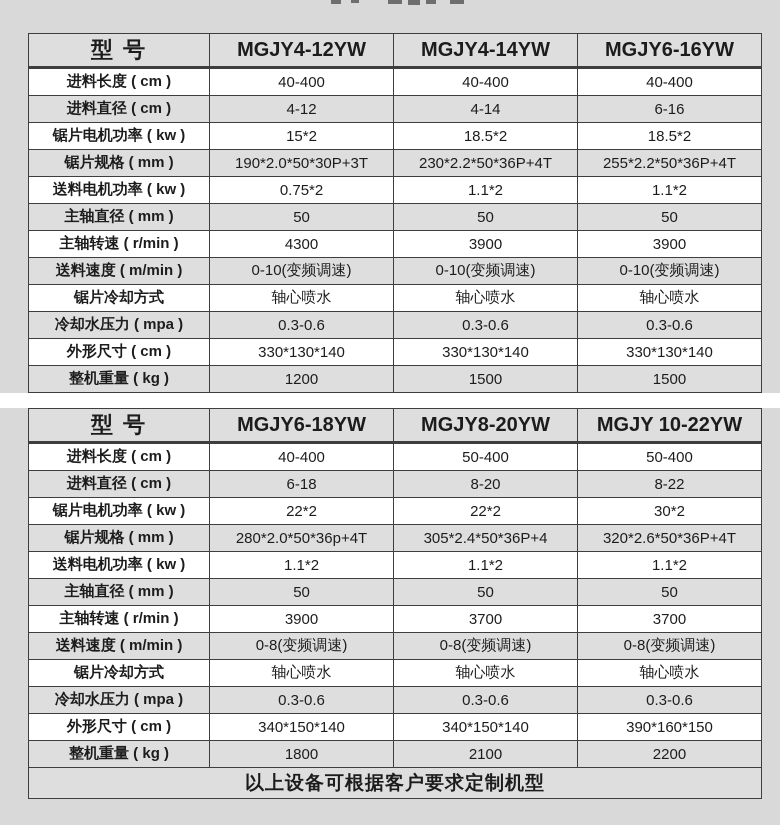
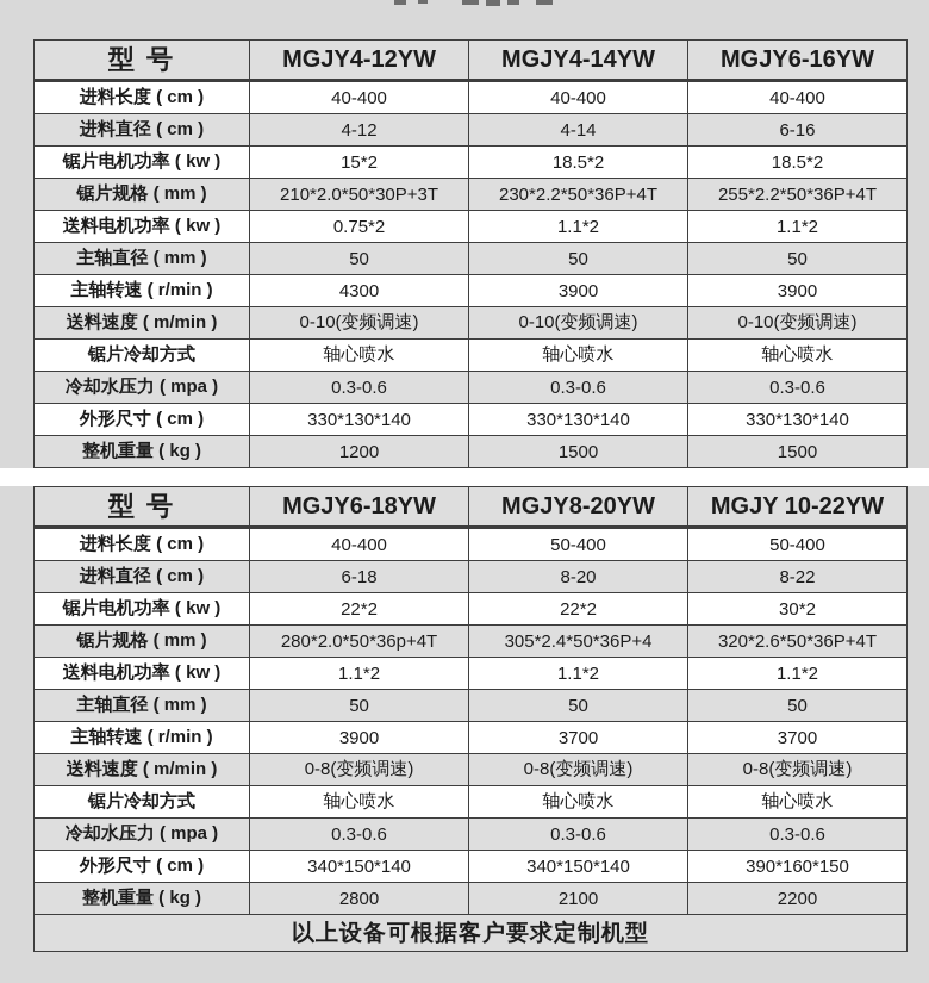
  型 号	MGJY4-12YW	MGJY4-14YW	MGJY6-16YW
  进料长度 ( cm )	40-400	40-400	40-400
  进料直径 ( cm )	4-12	4-14	6-16
  锯片电机功率 ( kw )	15*2	18.5*2	18.5*2
- 锯片规格 ( mm )	190*2.0*50*30P+3T	230*2.2*50*36P+4T	255*2.2*50*36P+4T
+ 锯片规格 ( mm )	210*2.0*50*30P+3T	230*2.2*50*36P+4T	255*2.2*50*36P+4T
  送料电机功率 ( kw )	0.75*2	1.1*2	1.1*2
  主轴直径 ( mm )	50	50	50
  主轴转速 ( r/min )	4300	3900	3900
  送料速度 ( m/min )	0-10(变频调速)	0-10(变频调速)	0-10(变频调速)
  锯片冷却方式	轴心喷水	轴心喷水	轴心喷水
  冷却水压力 ( mpa )	0.3-0.6	0.3-0.6	0.3-0.6
  外形尺寸 ( cm )	330*130*140	330*130*140	330*130*140
  整机重量 ( kg )	1200	1500	1500
  型 号	MGJY6-18YW	MGJY8-20YW	MGJY 10-22YW
  进料长度 ( cm )	40-400	50-400	50-400
  进料直径 ( cm )	6-18	8-20	8-22
  锯片电机功率 ( kw )	22*2	22*2	30*2
  锯片规格 ( mm )	280*2.0*50*36p+4T	305*2.4*50*36P+4	320*2.6*50*36P+4T
  送料电机功率 ( kw )	1.1*2	1.1*2	1.1*2
  主轴直径 ( mm )	50	50	50
  主轴转速 ( r/min )	3900	3700	3700
  送料速度 ( m/min )	0-8(变频调速)	0-8(变频调速)	0-8(变频调速)
  锯片冷却方式	轴心喷水	轴心喷水	轴心喷水
  冷却水压力 ( mpa )	0.3-0.6	0.3-0.6	0.3-0.6
  外形尺寸 ( cm )	340*150*140	340*150*140	390*160*150
- 整机重量 ( kg )	1800	2100	2200
+ 整机重量 ( kg )	2800	2100	2200
  以上设备可根据客户要求定制机型
